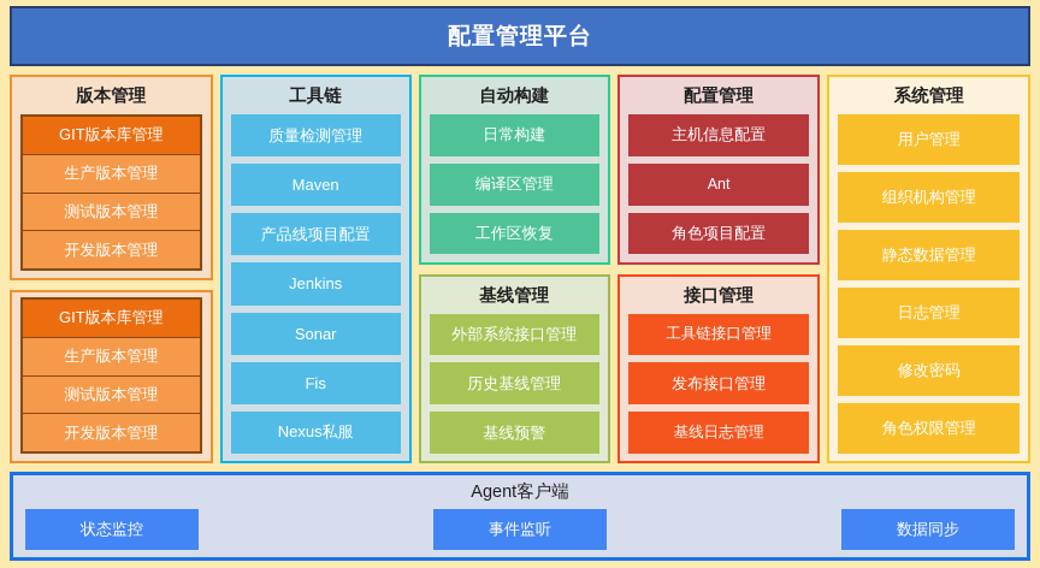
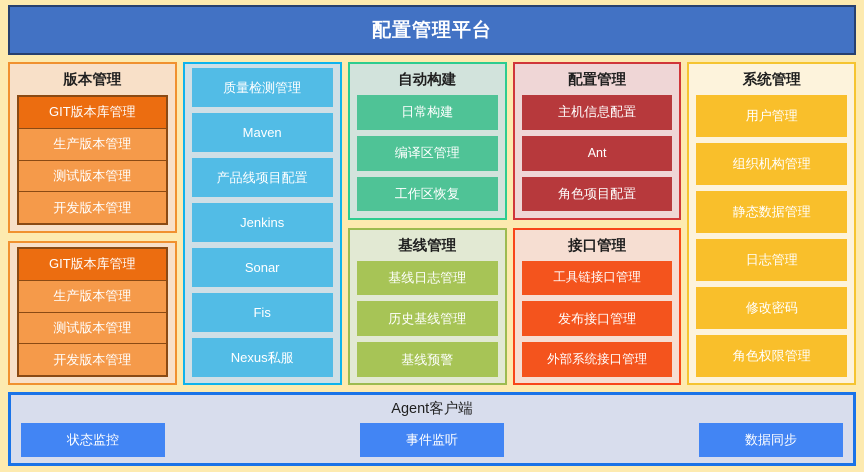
  配置管理平台
  版本管理
  GIT版本库管理
  生产版本管理
  测试版本管理
  开发版本管理
  GIT版本库管理
  生产版本管理
  测试版本管理
  开发版本管理
- 工具链
  质量检测管理
  Maven
  产品线项目配置
  Jenkins
  Sonar
  Fis
  Nexus私服
  自动构建
  日常构建
  编译区管理
  工作区恢复
  基线管理
- 外部系统接口管理
+ 基线日志管理
  历史基线管理
  基线预警
  配置管理
  主机信息配置
  Ant
  角色项目配置
  接口管理
  工具链接口管理
  发布接口管理
- 基线日志管理
+ 外部系统接口管理
  系统管理
  用户管理
  组织机构管理
  静态数据管理
  日志管理
  修改密码
  角色权限管理
  Agent客户端
  状态监控
  事件监听
  数据同步
